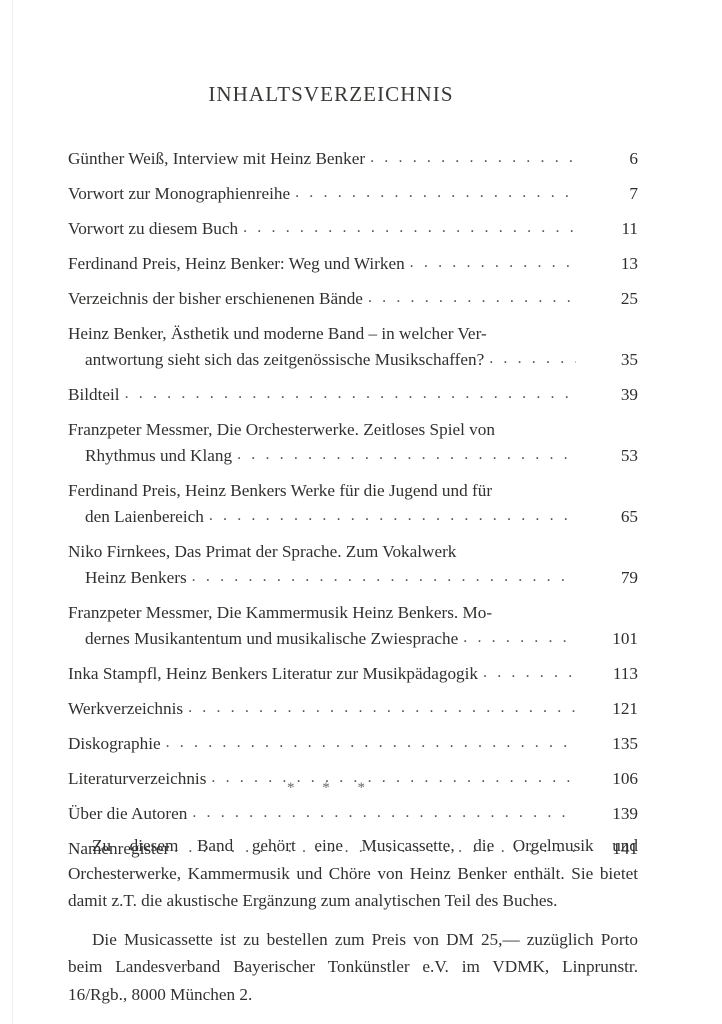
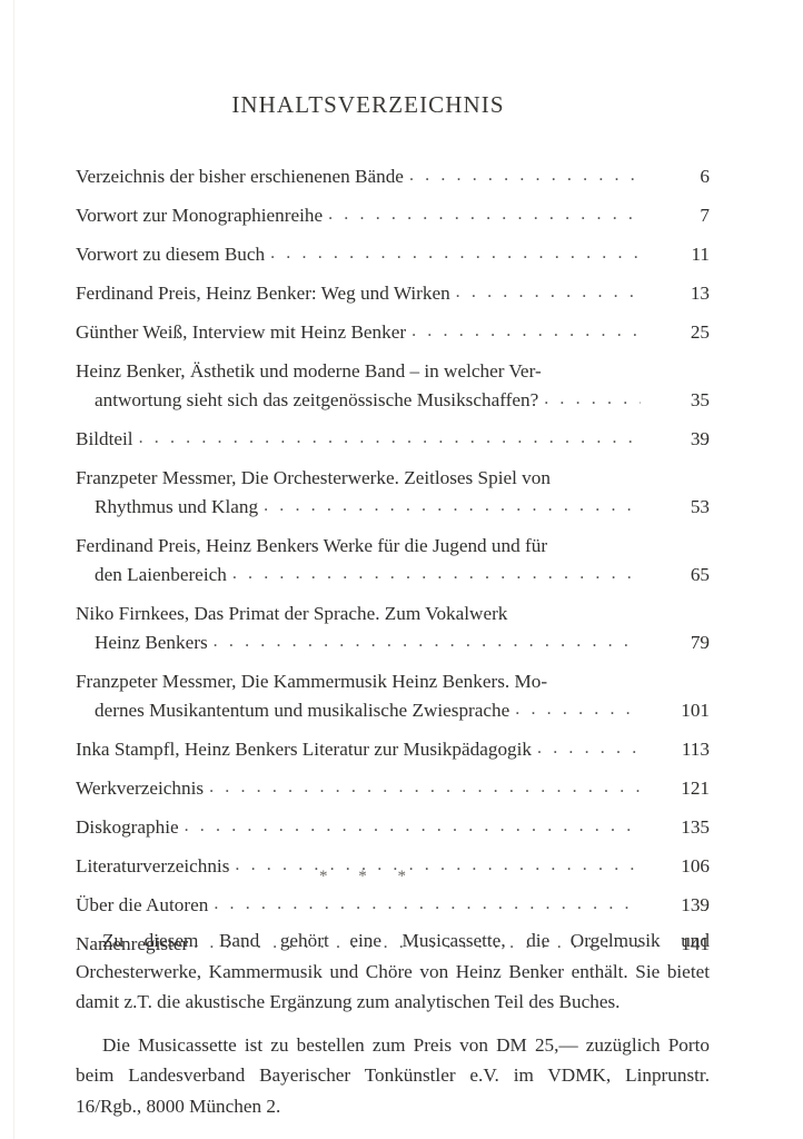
  INHALTSVERZEICHNIS
- Günther Weiß, Interview mit Heinz Benker
+ Verzeichnis der bisher erschienenen Bände
  6
  Vorwort zur Monographienreihe
  7
  Vorwort zu diesem Buch
  11
  Ferdinand Preis, Heinz Benker: Weg und Wirken
  13
- Verzeichnis der bisher erschienenen Bände
+ Günther Weiß, Interview mit Heinz Benker
  25
  Heinz Benker, Ästhetik und moderne Band – in welcher Ver-
  antwortung sieht sich das zeitgenössische Musikschaffen?
  35
  Bildteil
  39
  Franzpeter Messmer, Die Orchesterwerke. Zeitloses Spiel von
  Rhythmus und Klang
  53
  Ferdinand Preis, Heinz Benkers Werke für die Jugend und für
  den Laienbereich
  65
  Niko Firnkees, Das Primat der Sprache. Zum Vokalwerk
  Heinz Benkers
  79
  Franzpeter Messmer, Die Kammermusik Heinz Benkers. Mo-
  dernes Musikantentum und musikalische Zwiesprache
  101
  Inka Stampfl, Heinz Benkers Literatur zur Musikpädagogik
  113
  Werkverzeichnis
  121
  Diskographie
  135
  Literaturverzeichnis
  106
  Über die Autoren
  139
  Namenregister
  141
  * * *
  Zu diesem Band gehört eine Musicassette, die Orgelmusik und Orchesterwerke, Kammermusik und Chöre von Heinz Benker enthält. Sie bietet damit z.T. die akustische Ergänzung zum analytischen Teil des Buches.
  Die Musicassette ist zu bestellen zum Preis von DM 25,— zuzüglich Porto beim Landesverband Bayerischer Tonkünstler e.V. im VDMK, Linprunstr. 16/Rgb., 8000 München 2.
